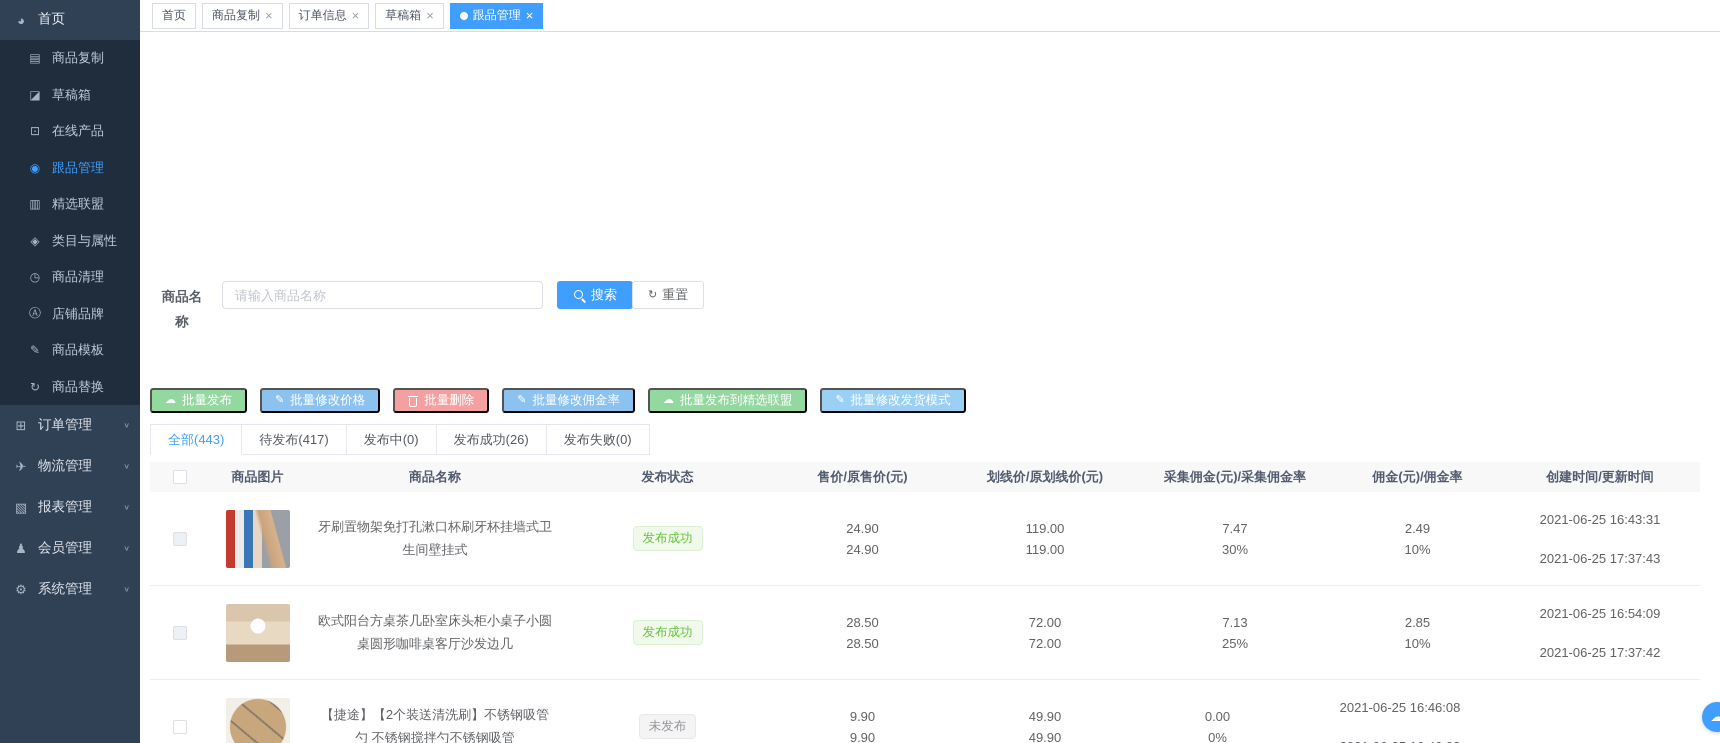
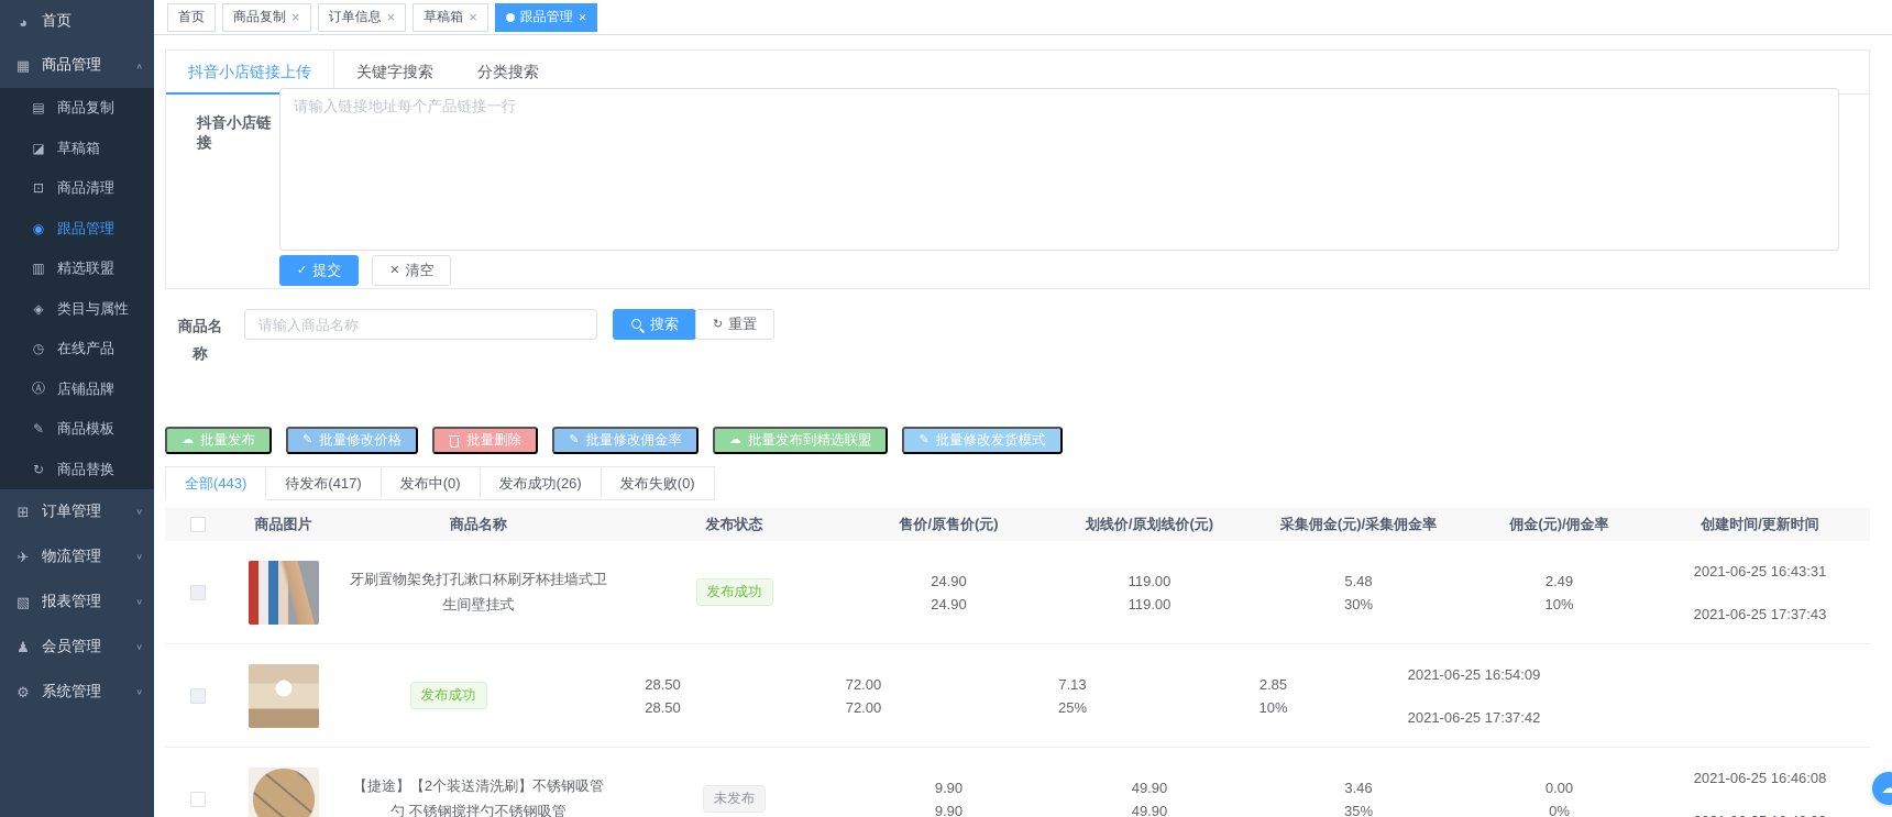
  ◕
  首页
+ ▦
+ 商品管理
+ ∧
  ▤
  商品复制
  ◪
  草稿箱
  ⊡
- 在线产品
+ 商品清理
  ◉
  跟品管理
  ▥
  精选联盟
  ◈
  类目与属性
  ◷
- 商品清理
+ 在线产品
  Ⓐ
  店铺品牌
  ✎
  商品模板
  ↻
  商品替换
  ⊞
  订单管理
  ∨
  ✈
  物流管理
  ∨
  ▧
  报表管理
  ∨
  ♟
  会员管理
  ∨
  ⚙
  系统管理
  ∨
  首页
  商品复制
  ×
  订单信息
  ×
  草稿箱
  ×
  跟品管理
  ×
+ 抖音小店链接上传
+ 关键字搜索
+ 分类搜索
+ 抖音小店链接
+ 请输入链接地址每个产品链接一行
+ ✓
+ 提交
+ ✕
+ 清空
  商品名称
  请输入商品名称
  搜索
  ↻
  重置
  ☁
  批量发布
  ✎
  批量修改价格
  批量删除
  ✎
  批量修改佣金率
  ☁
  批量发布到精选联盟
  ✎
  批量修改发货模式
  全部(443)
  待发布(417)
  发布中(0)
  发布成功(26)
  发布失败(0)
  商品图片
  商品名称
  发布状态
  售价/原售价(元)
  划线价/原划线价(元)
  采集佣金(元)/采集佣金率
  佣金(元)/佣金率
  创建时间/更新时间
  牙刷置物架免打孔漱口杯刷牙杯挂墙式卫生间壁挂式
  发布成功
  24.90
  24.90
  119.00
  119.00
- 7.47
+ 5.48
  30%
  2.49
  10%
  2021-06-25 16:43:31
  2021-06-25 17:37:43
- 欧式阳台方桌茶几卧室床头柜小桌子小圆桌圆形咖啡桌客厅沙发边几
  发布成功
  28.50
  28.50
  72.00
  72.00
  7.13
  25%
  2.85
  10%
  2021-06-25 16:54:09
  2021-06-25 17:37:42
  【捷途】【2个装送清洗刷】不锈钢吸管勺 不锈钢搅拌勺不锈钢吸管
  未发布
  9.90
  9.90
  49.90
  49.90
+ 3.46
+ 35%
  0.00
  0%
  2021-06-25 16:46:08
  ☁
